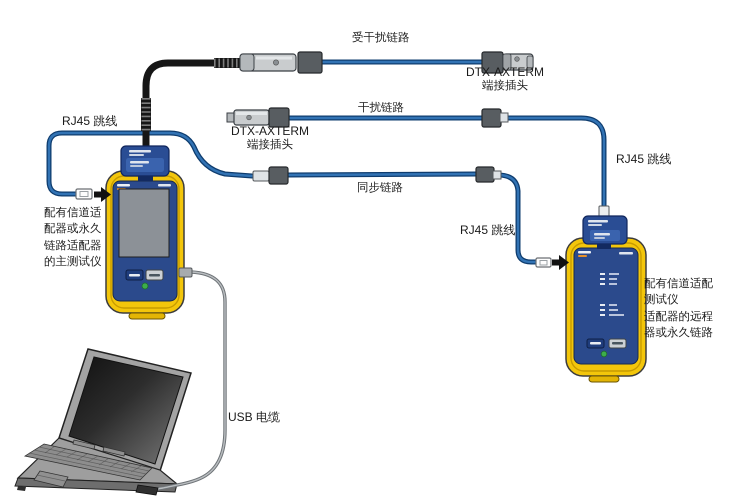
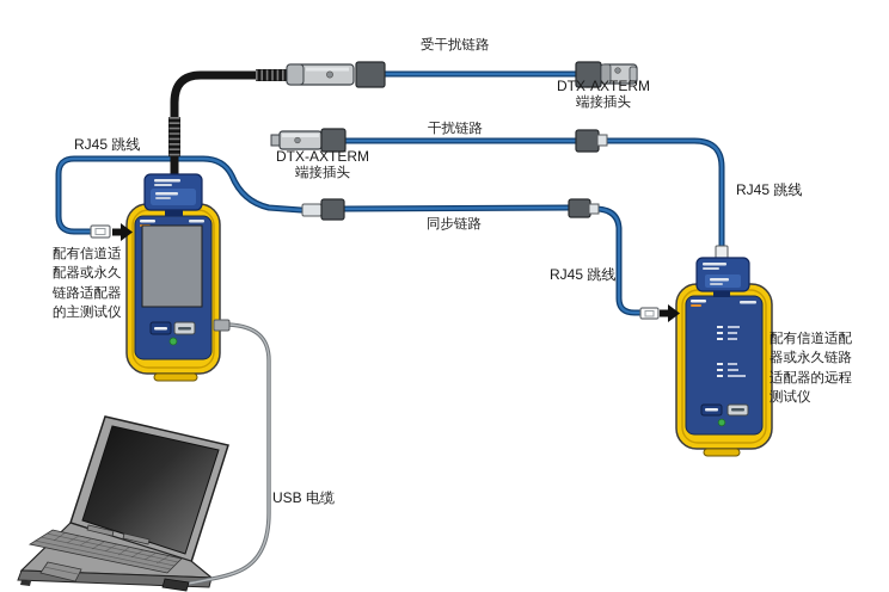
  受干扰链路
  DTX-AXTERM
  端接插头
  干扰链路
  DTX-AXTERM
  端接插头
  RJ45 跳线
  同步链路
  RJ45 跳线
  RJ45 跳线
  配有信道适
  配器或永久
  链路适配器
  的主测试仪
  配有信道适配
- 测试仪
+ 器或永久链路
  适配器的远程
- 器或永久链路
+ 测试仪
  USB 电缆
